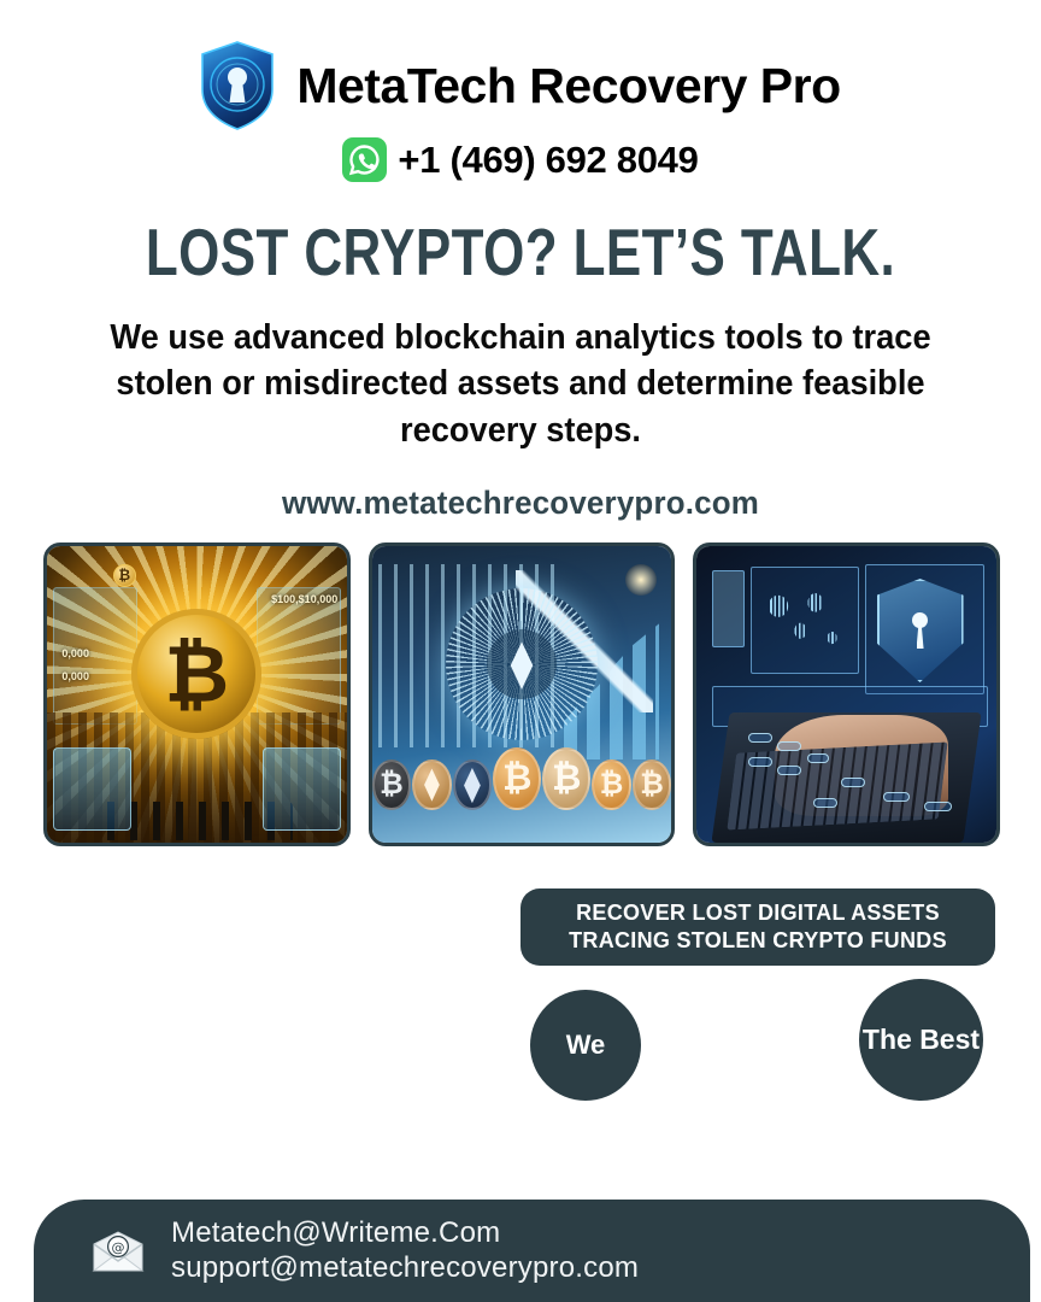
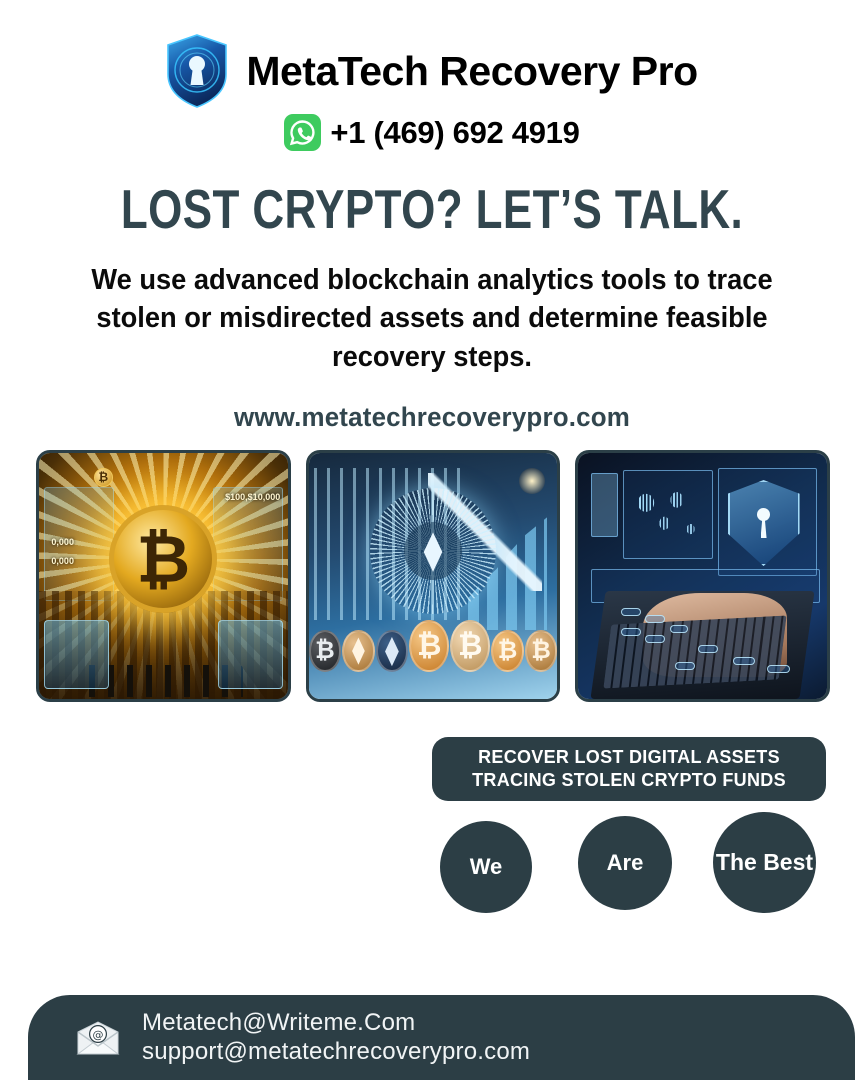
  MetaTech Recovery Pro
- +1 (469) 692 8049
+ +1 (469) 692 4919
  LOST CRYPTO? LET’S TALK.
  We use advanced blockchain analytics tools to trace stolen or misdirected assets and determine feasible recovery steps.
  www.metatechrecoverypro.com
  ₿
  ₿
  0,000
  0,000
  $100,$10,000
  ⧫
  ₿
  ⧫
  ⧫
  ₿
  ₿
  ₿
  ₿
  RECOVER LOST DIGITAL ASSETS
  TRACING STOLEN CRYPTO FUNDS
  We
+ Are
  The Best
  @
  Metatech@Writeme.Com
  support@metatechrecoverypro.com
